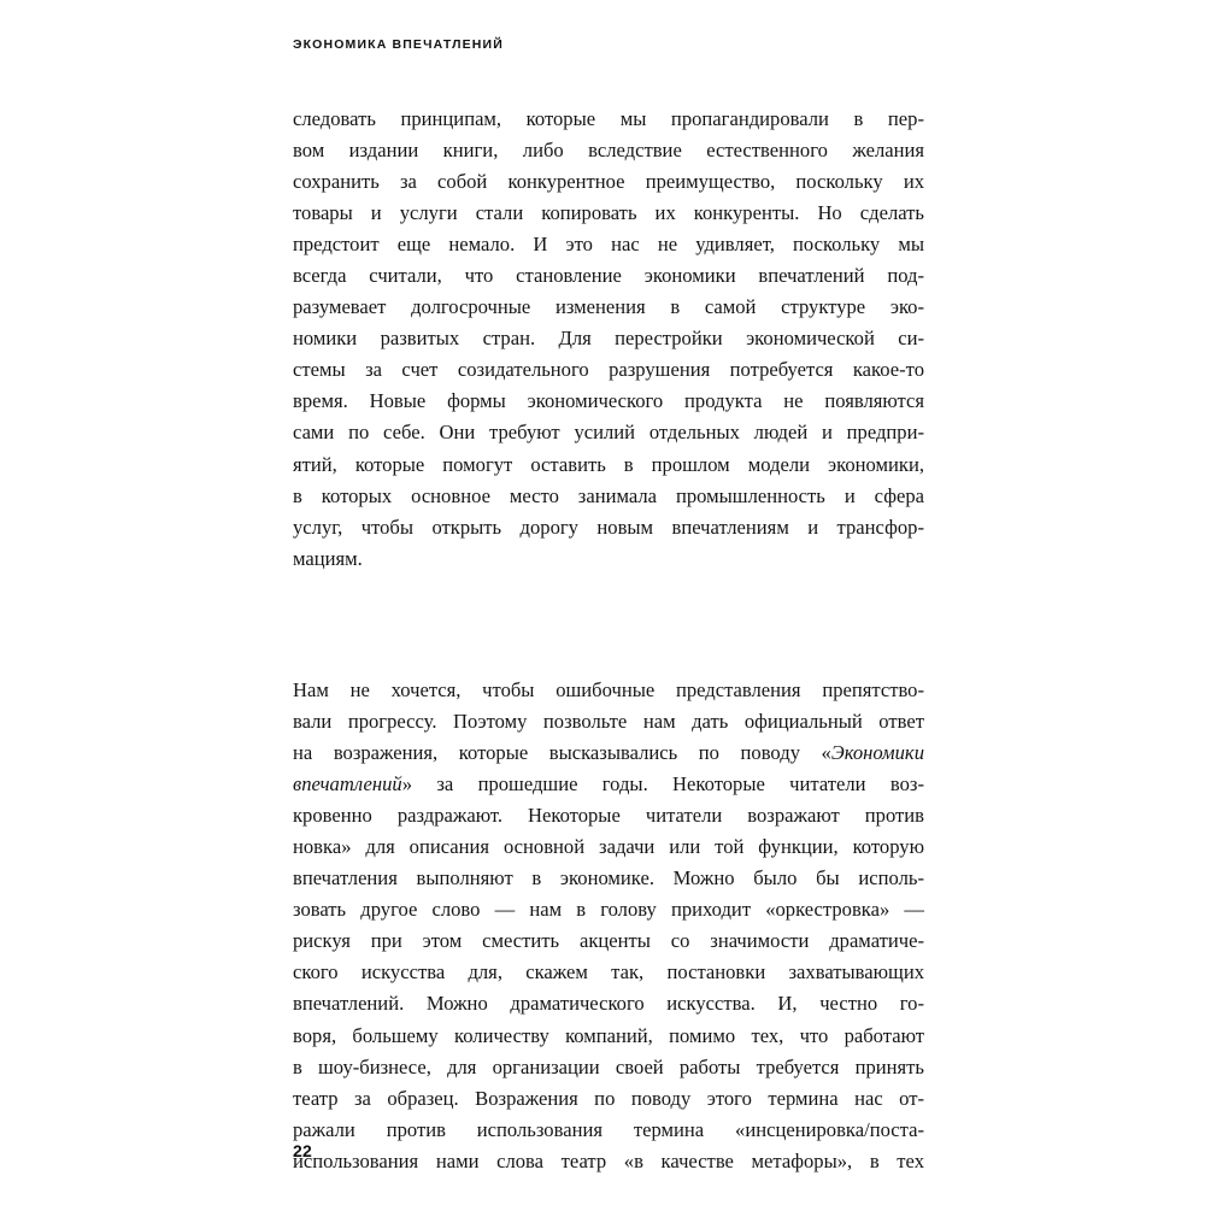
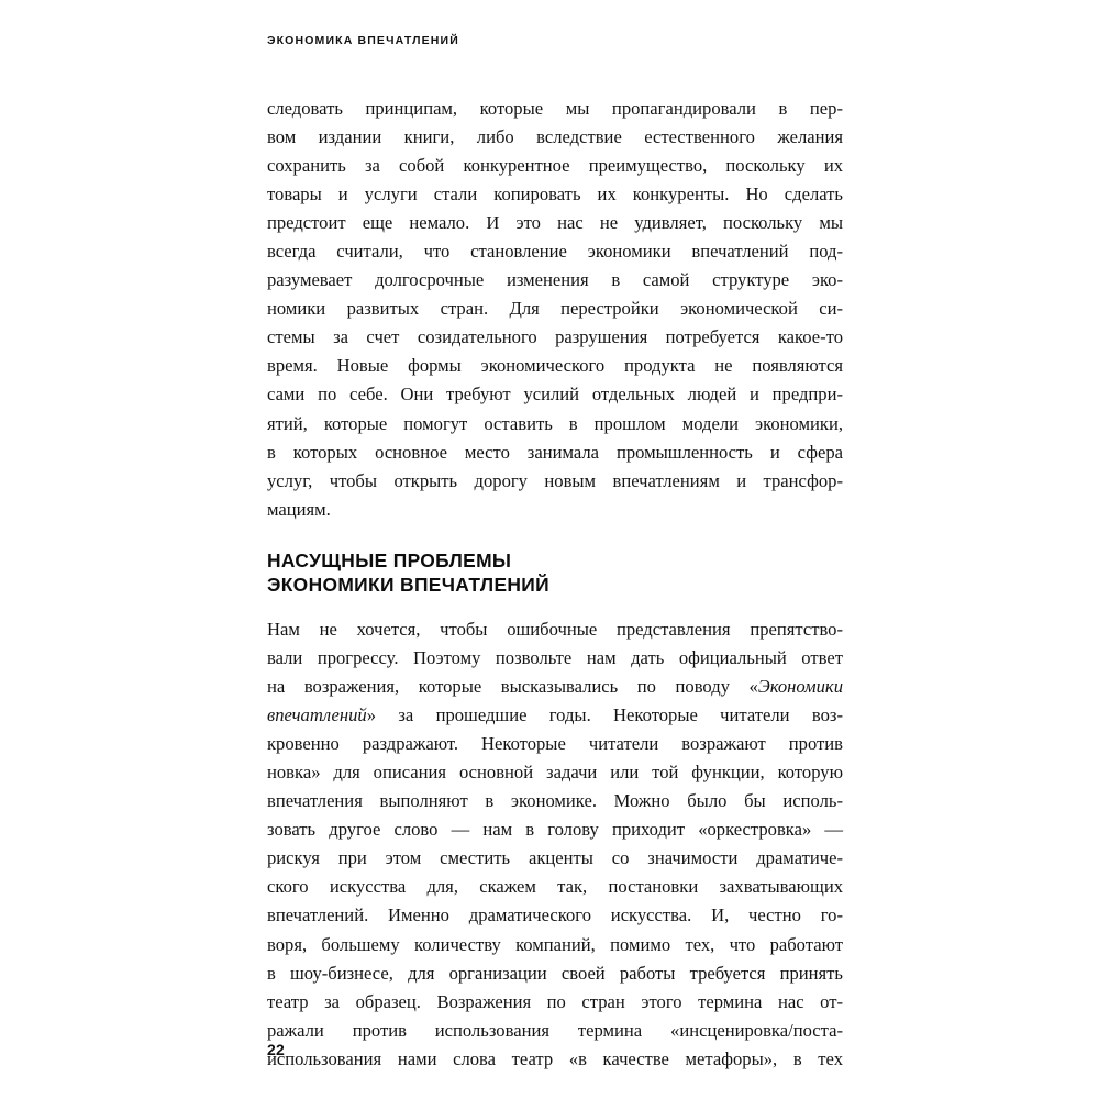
  ЭКОНОМИКА ВПЕЧАТЛЕНИЙ
  следовать принципам, которые мы пропагандировали в пер-
  вом издании книги, либо вследствие естественного желания
  сохранить за собой конкурентное преимущество, поскольку их
  товары и услуги стали копировать их конкуренты. Но сделать
  предстоит еще немало. И это нас не удивляет, поскольку мы
  всегда считали, что становление экономики впечатлений под-
  разумевает долгосрочные изменения в самой структуре эко-
  номики развитых стран. Для перестройки экономической си-
  стемы за счет созидательного разрушения потребуется какое-то
  время. Новые формы экономического продукта не появляются
  сами по себе. Они требуют усилий отдельных людей и предпри-
  ятий, которые помогут оставить в прошлом модели экономики,
  в которых основное место занимала промышленность и сфера
  услуг, чтобы открыть дорогу новым впечатлениям и трансфор-
  мациям.
+ НАСУЩНЫЕ ПРОБЛЕМЫ
+ ЭКОНОМИКИ ВПЕЧАТЛЕНИЙ
  Нам не хочется, чтобы ошибочные представления препятство-
  вали прогрессу. Поэтому позвольте нам дать официальный ответ
  на возражения, которые высказывались по поводу «Экономики
  впечатлений» за прошедшие годы. Некоторые читатели воз-
  кровенно раздражают. Некоторые читатели возражают против
  новка» для описания основной задачи или той функции, которую
  впечатления выполняют в экономике. Можно было бы исполь-
  зовать другое слово — нам в голову приходит «оркестровка» —
  рискуя при этом сместить акценты со значимости драматиче-
  ского искусства для, скажем так, постановки захватывающих
- впечатлений. Можно драматического искусства. И, честно го-
+ впечатлений. Именно драматического искусства. И, честно го-
  воря, большему количеству компаний, помимо тех, что работают
  в шоу-бизнесе, для организации своей работы требуется принять
- театр за образец. Возражения по поводу этого термина нас от-
+ театр за образец. Возражения по стран этого термина нас от-
  ражали против использования термина «инсценировка/поста-
  использования нами слова театр «в качестве метафоры», в тех
  22
